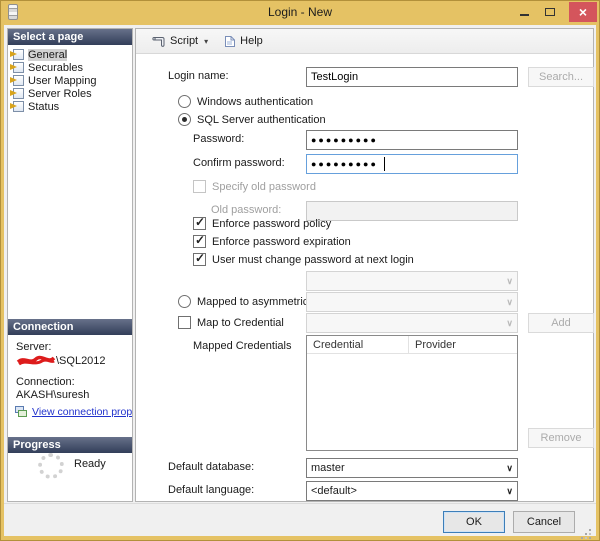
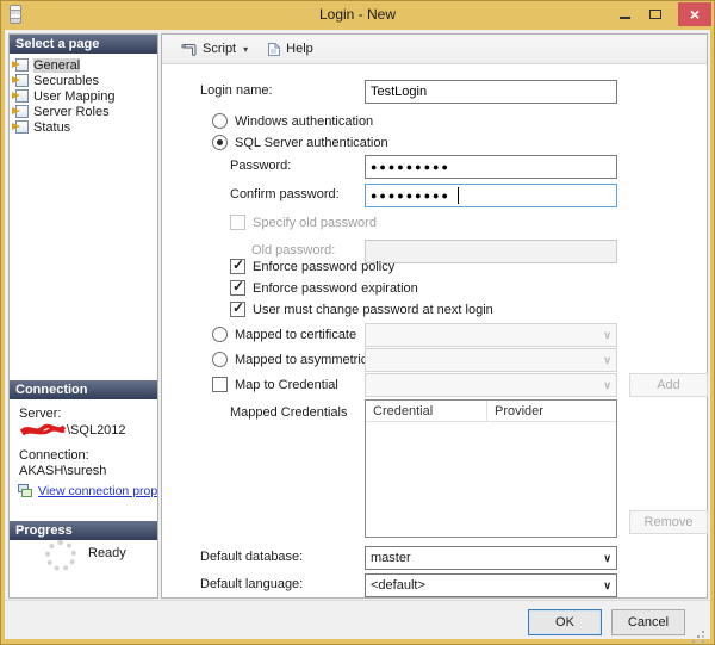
  Login - New
  ×
  Select a page
  General
  Securables
  User Mapping
  Server Roles
  Status
  Connection
  Server:
  \SQL2012
  Connection:
  AKASH\suresh
  View connection prop
  Progress
  Ready
  Script
  ▾
  Help
  Login name:
  TestLogin
- Search...
  Windows authentication
  SQL Server authentication
  Password:
  ●●●●●●●●●
  Confirm password:
  ●●●●●●●●●
  Specify old password
  Old password:
  ✓
  Enforce password policy
  ✓
  Enforce password expiration
  ✓
  User must change password at next login
+ Mapped to certificate
  ∨
  Mapped to asymmetri
  ∨
  Map to Credential
  ∨
  Add
  Mapped Credentials
  Credential
  Provider
  Remove
  Default database:
  master
  ∨
  Default language:
  <default>
  ∨
  OK
  Cancel
